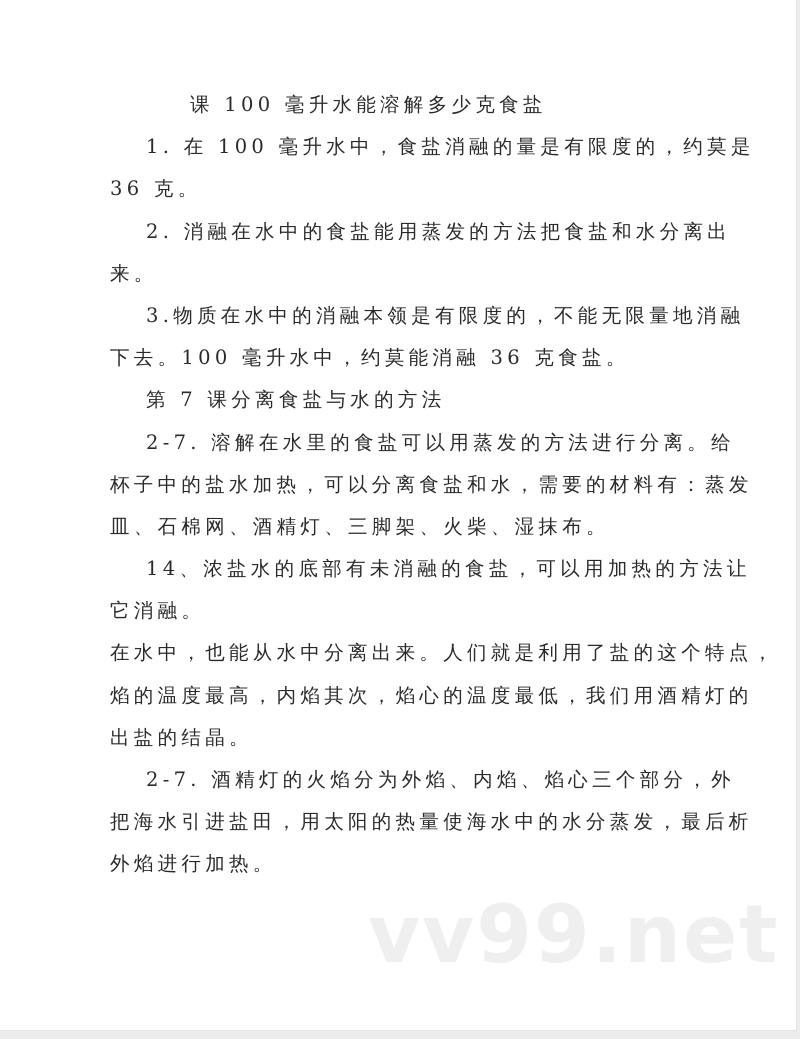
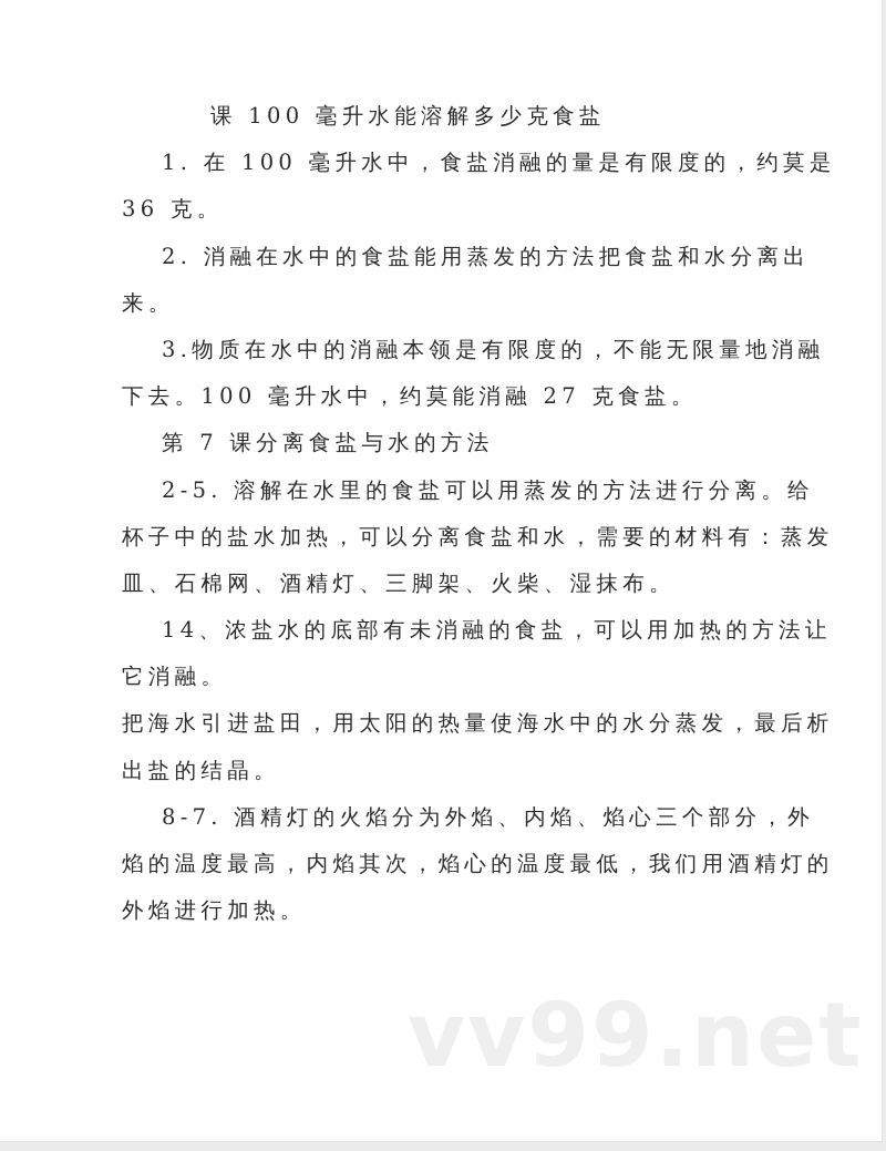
  课 100 毫升水能溶解多少克食盐
  1. 在 100 毫升水中，食盐消融的量是有限度的，约莫是
  36 克。
  2. 消融在水中的食盐能用蒸发的方法把食盐和水分离出
  来。
  3.物质在水中的消融本领是有限度的，不能无限量地消融
- 下去。100 毫升水中，约莫能消融 36 克食盐。
+ 下去。100 毫升水中，约莫能消融 27 克食盐。
  第 7 课分离食盐与水的方法
- 2-7. 溶解在水里的食盐可以用蒸发的方法进行分离。给
+ 2-5. 溶解在水里的食盐可以用蒸发的方法进行分离。给
  杯子中的盐水加热，可以分离食盐和水，需要的材料有：蒸发
  皿、石棉网、酒精灯、三脚架、火柴、湿抹布。
  14、浓盐水的底部有未消融的食盐，可以用加热的方法让
  它消融。
- 在水中，也能从水中分离出来。人们就是利用了盐的这个特点，
- 焰的温度最高，内焰其次，焰心的温度最低，我们用酒精灯的
+ 把海水引进盐田，用太阳的热量使海水中的水分蒸发，最后析
  出盐的结晶。
- 2-7. 酒精灯的火焰分为外焰、内焰、焰心三个部分，外
+ 8-7. 酒精灯的火焰分为外焰、内焰、焰心三个部分，外
- 把海水引进盐田，用太阳的热量使海水中的水分蒸发，最后析
+ 焰的温度最高，内焰其次，焰心的温度最低，我们用酒精灯的
  外焰进行加热。
